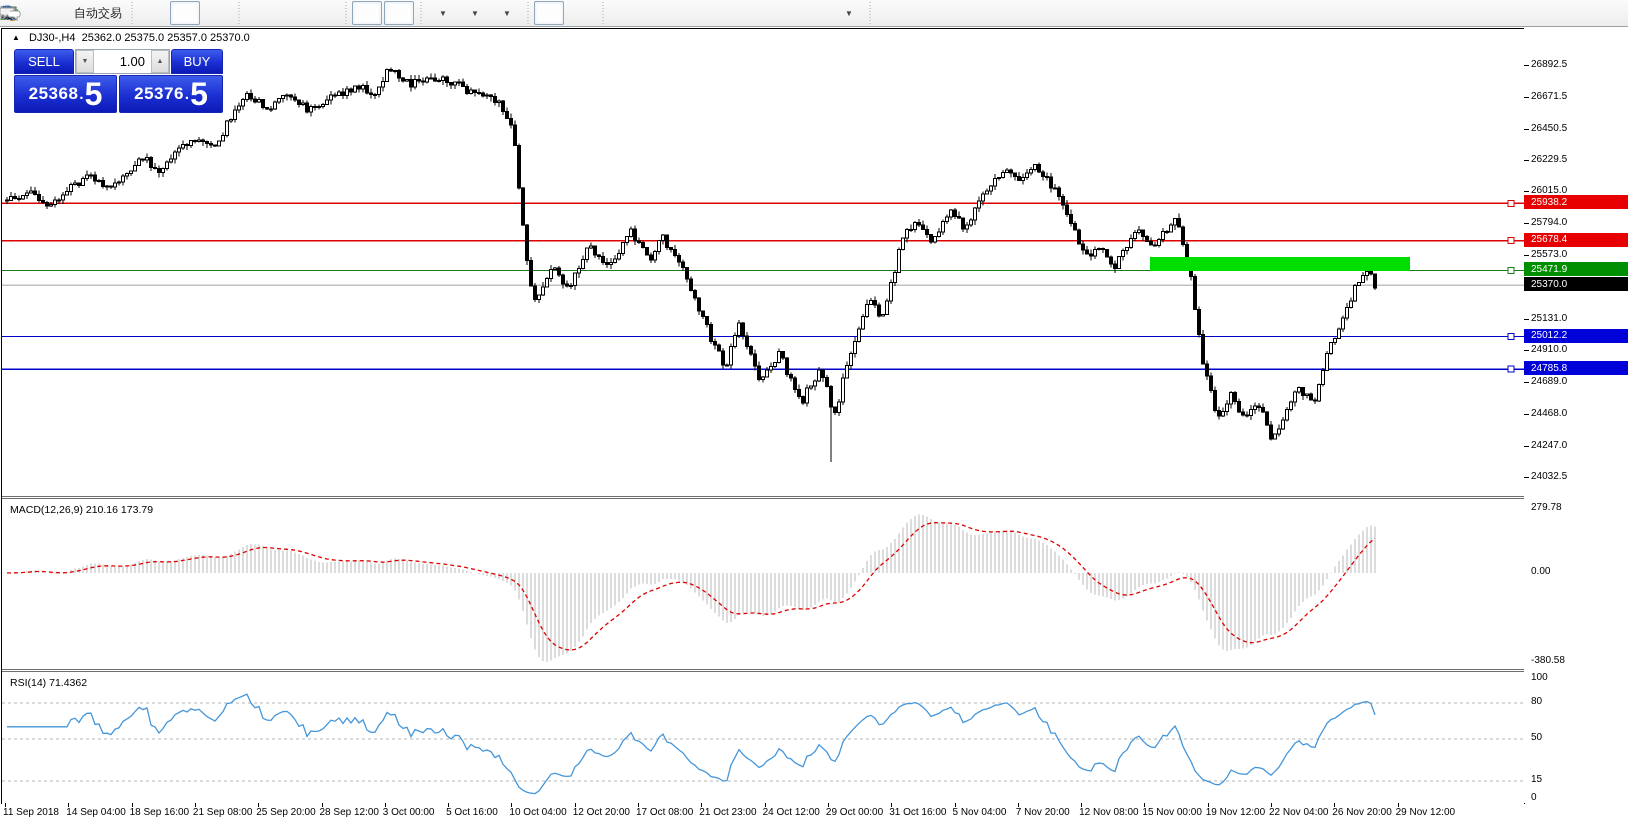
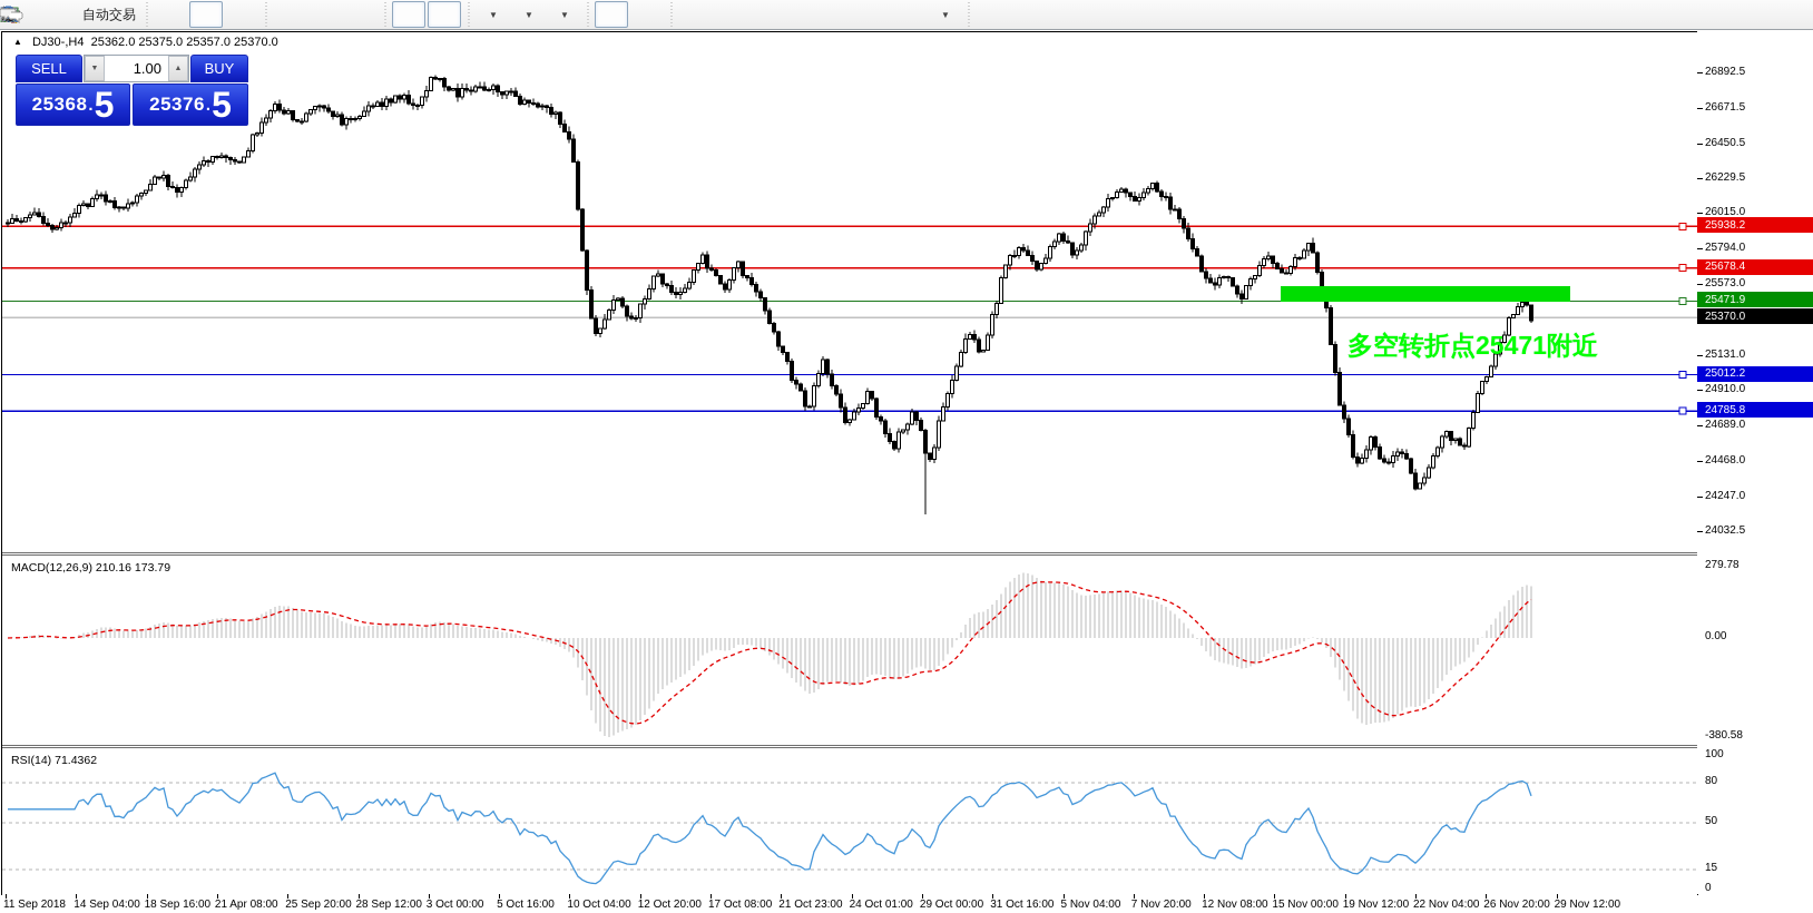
  自动交易
  ▼
  ▼
  ▼
  ▼
  ▲ DJ30-,H4 25362.0 25375.0 25357.0 25370.0
  MACD(12,26,9) 210.16 173.79
  RSI(14) 71.4362
+ 多空转折点25471附近
  SELL
  1.00
  BUY
  25368
  .
  5
  25376
  .
  5
  26892.5
  26671.5
  26450.5
  26229.5
  26015.0
  25794.0
  25573.0
  25131.0
  24910.0
  24689.0
  24468.0
  24247.0
  24032.5
  25938.2
  25678.4
  25471.9
  25370.0
  25012.2
  24785.8
  279.78
  0.00
  -380.58
  100
  80
  50
  15
  0
  11 Sep 2018
  14 Sep 04:00
  18 Sep 16:00
- 21 Sep 08:00
+ 21 Apr 08:00
  25 Sep 20:00
  28 Sep 12:00
  3 Oct 00:00
  5 Oct 16:00
  10 Oct 04:00
  12 Oct 20:00
  17 Oct 08:00
  21 Oct 23:00
- 24 Oct 12:00
+ 24 Oct 01:00
  29 Oct 00:00
  31 Oct 16:00
  5 Nov 04:00
  7 Nov 20:00
  12 Nov 08:00
  15 Nov 00:00
  19 Nov 12:00
  22 Nov 04:00
  26 Nov 20:00
  29 Nov 12:00
